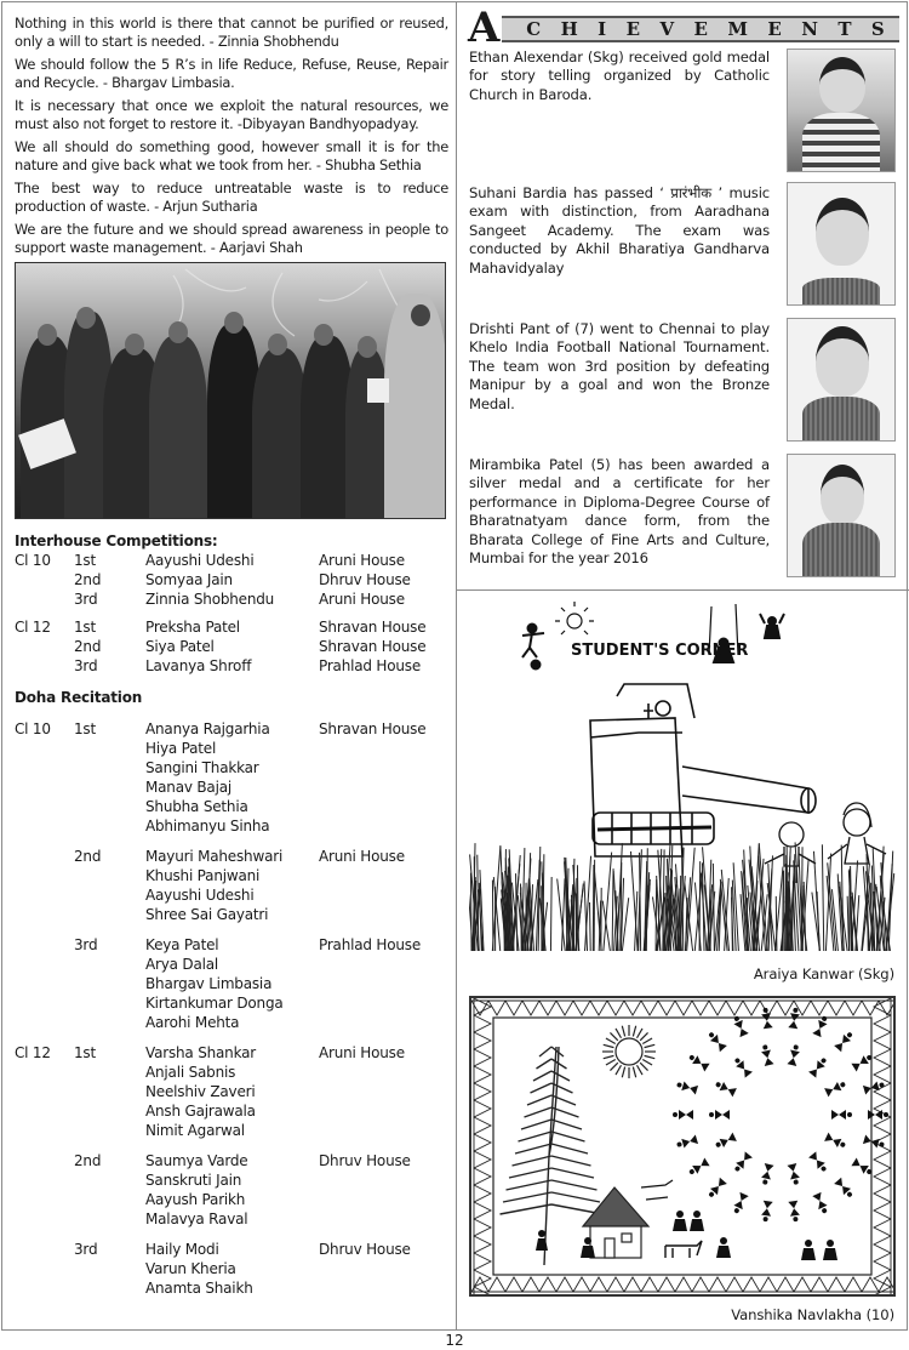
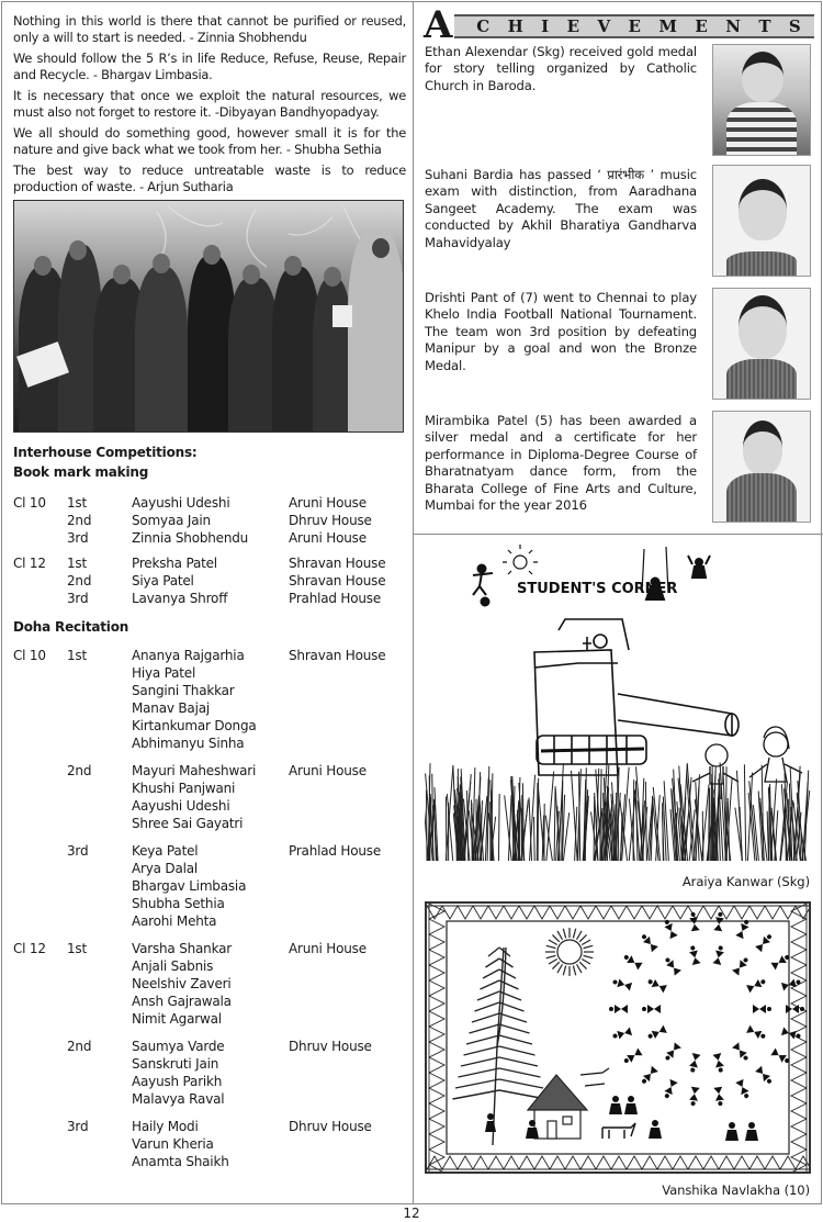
  Nothing in this world is there that cannot be purified or reused, only a will to start is needed. - Zinnia Shobhendu
  We should follow the 5 R’s in life Reduce, Refuse, Reuse, Repair and Recycle. - Bhargav Limbasia.
  It is necessary that once we exploit the natural resources, we must also not forget to restore it. -Dibyayan Bandhyopadyay.
  We all should do something good, however small it is for the nature and give back what we took from her. - Shubha Sethia
  The best way to reduce untreatable waste is to reduce production of waste. - Arjun Sutharia
- We are the future and we should spread awareness in people to support waste management. - Aarjavi Shah
  Interhouse Competitions:
+ Book mark making
  Cl 10
  1st
  2nd
  3rd
  Aayushi Udeshi
  Somyaa Jain
  Zinnia Shobhendu
  Aruni House
  Dhruv House
  Aruni House
  Cl 12
  1st
  2nd
  3rd
  Preksha Patel
  Siya Patel
  Lavanya Shroff
  Shravan House
  Shravan House
  Prahlad House
  Doha Recitation
  Cl 10
  1st
  Ananya Rajgarhia
  Hiya Patel
  Sangini Thakkar
  Manav Bajaj
- Shubha Sethia
+ Kirtankumar Donga
  Abhimanyu Sinha
  Shravan House
  2nd
  Mayuri Maheshwari
  Khushi Panjwani
  Aayushi Udeshi
  Shree Sai Gayatri
  Aruni House
  3rd
  Keya Patel
  Arya Dalal
  Bhargav Limbasia
- Kirtankumar Donga
+ Shubha Sethia
  Aarohi Mehta
  Prahlad House
  Cl 12
  1st
  Varsha Shankar
  Anjali Sabnis
  Neelshiv Zaveri
  Ansh Gajrawala
  Nimit Agarwal
  Aruni House
  2nd
  Saumya Varde
  Sanskruti Jain
  Aayush Parikh
  Malavya Raval
  Dhruv House
  3rd
  Haily Modi
  Varun Kheria
  Anamta Shaikh
  Dhruv House
  A
  C
  H
  I
  E
  V
  E
  M
  E
  N
  T
  S
  Ethan Alexendar (Skg) received gold medal for story telling organized by Catholic Church in Baroda.
  Suhani Bardia has passed ‘ प्रारंभीक ’ music exam with distinction, from Aaradhana Sangeet Academy. The exam was conducted by Akhil Bharatiya Gandharva Mahavidyalay
  Drishti Pant of (7) went to Chennai to play Khelo India Football National Tournament. The team won 3rd position by defeating Manipur by a goal and won the Bronze Medal.
  Mirambika Patel (5) has been awarded a silver medal and a certificate for her performance in Diploma-Degree Course of Bharatnatyam dance form, from the Bharata College of Fine Arts and Culture, Mumbai for the year 2016
  STUDENT'S CORNER
  Araiya Kanwar (Skg)
  Vanshika Navlakha (10)
  12
